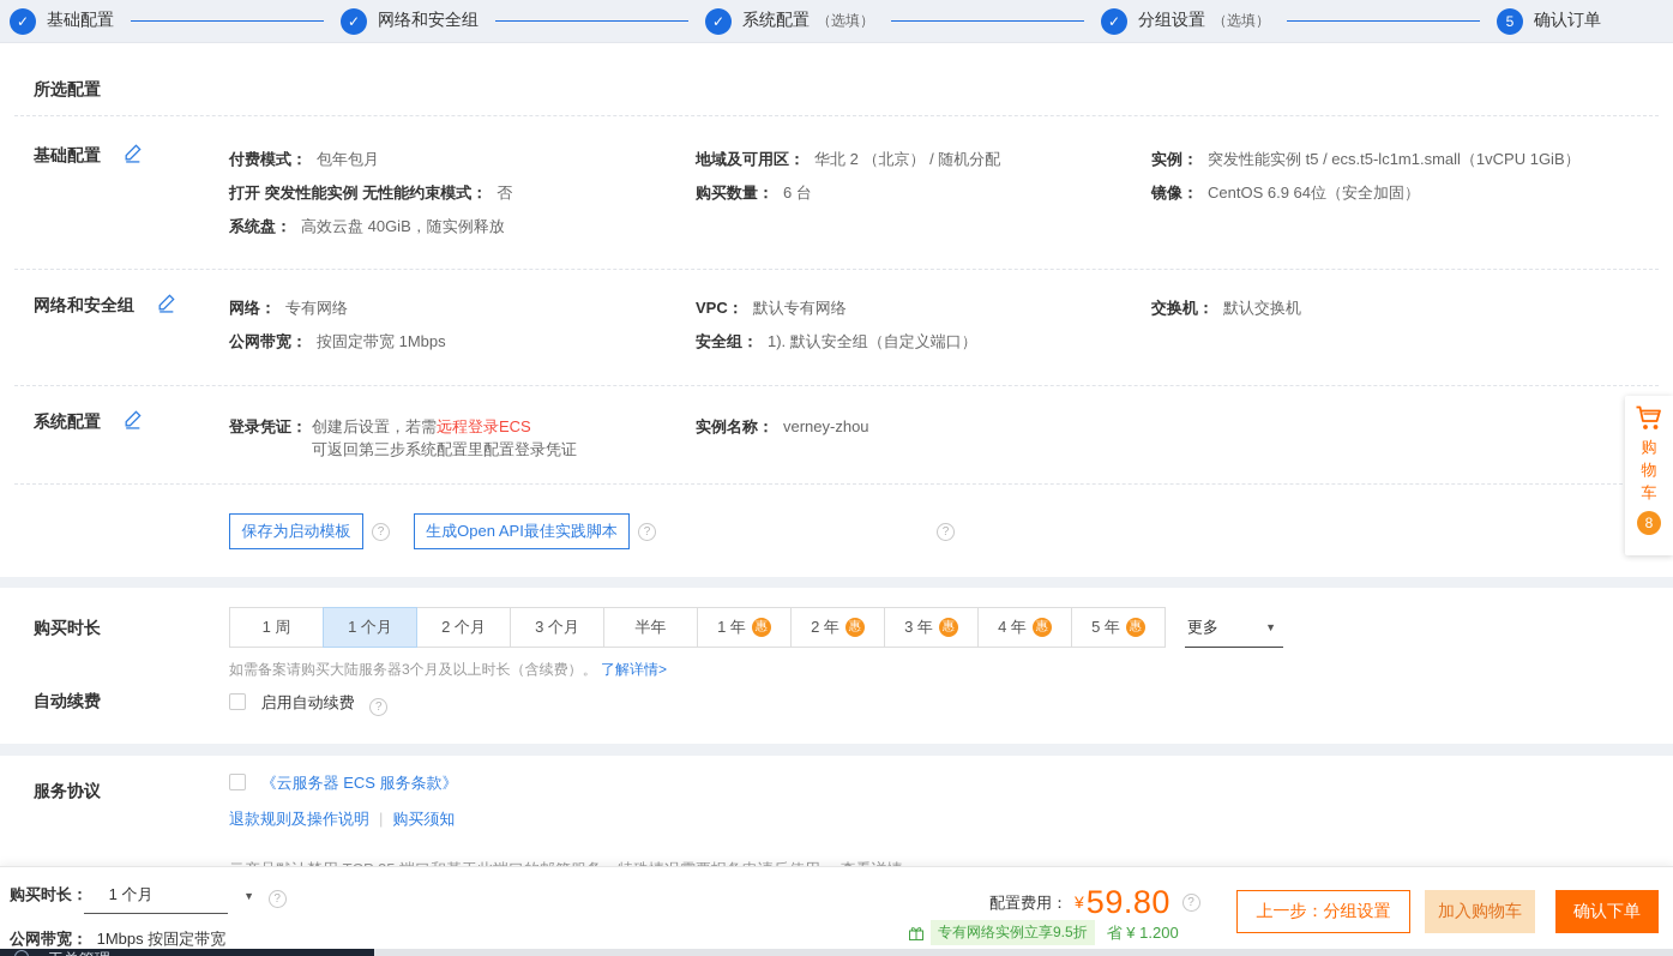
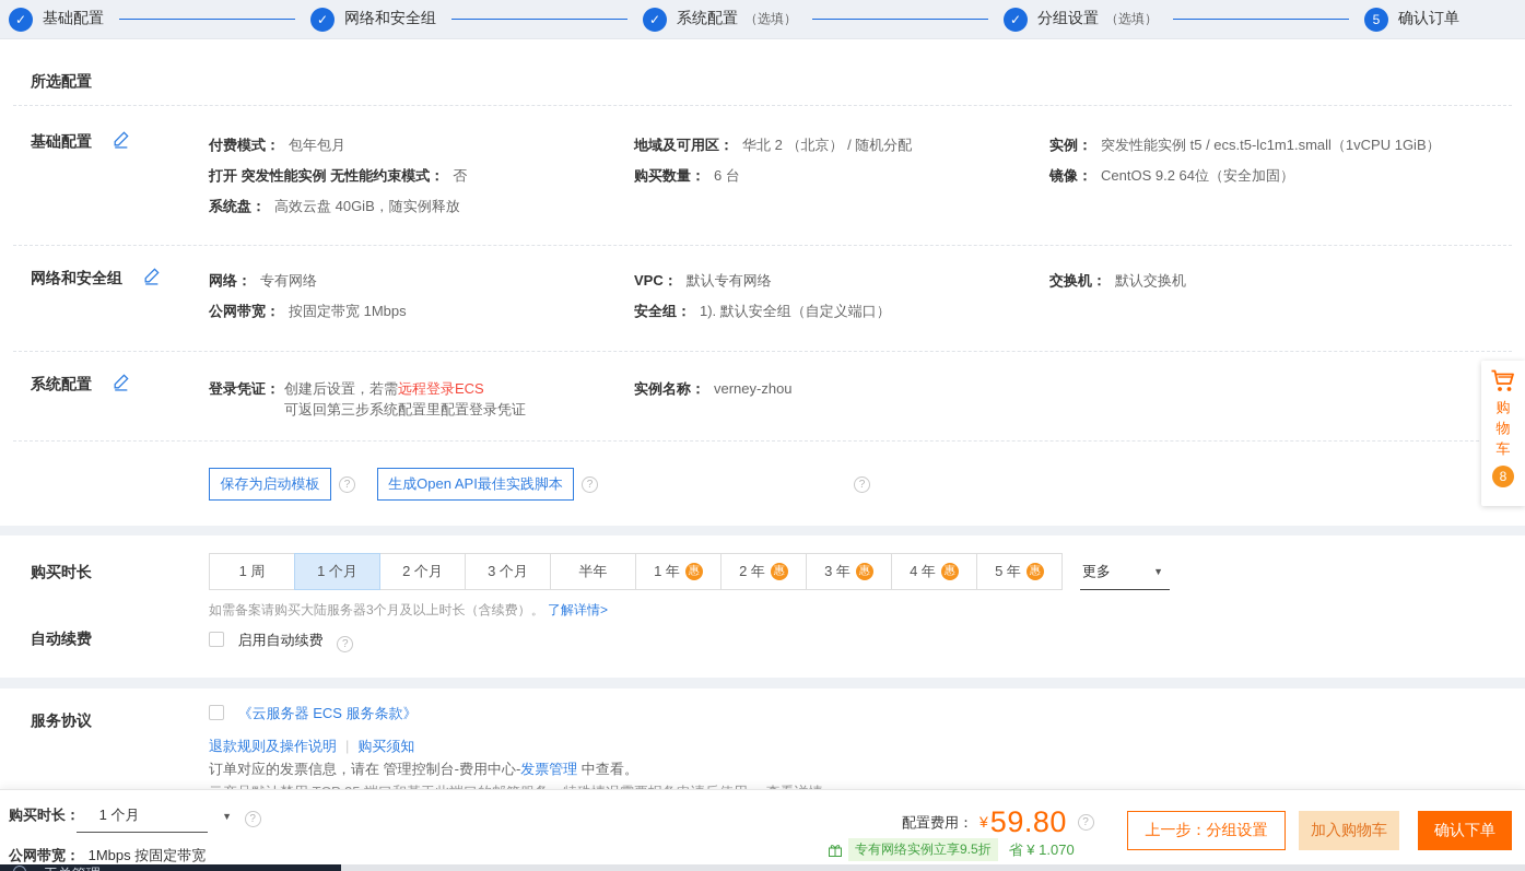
  ✓
  基础配置
  ✓
  网络和安全组
  ✓
  系统配置
  （选填）
  ✓
  分组设置
  （选填）
  5
  确认订单
  所选配置
  基础配置
  付费模式： 包年包月
  打开 突发性能实例 无性能约束模式： 否
  系统盘： 高效云盘 40GiB，随实例释放
  地域及可用区： 华北 2 （北京） / 随机分配
  购买数量： 6 台
  实例： 突发性能实例 t5 / ecs.t5-lc1m1.small（1vCPU 1GiB）
- 镜像： CentOS 6.9 64位（安全加固）
+ 镜像： CentOS 9.2 64位（安全加固）
  网络和安全组
  网络： 专有网络
  公网带宽： 按固定带宽 1Mbps
  VPC： 默认专有网络
  安全组： 1). 默认安全组（自定义端口）
  交换机： 默认交换机
  系统配置
  登录凭证：
  创建后设置，若需远程登录ECS
  可返回第三步系统配置里配置登录凭证
  实例名称： verney-zhou
  保存为启动模板
  ?
  生成Open API最佳实践脚本
  ?
  ?
  购买时长
  1 周
  1 个月
  2 个月
  3 个月
  半年
  1 年
  惠
  2 年
  惠
  3 年
  惠
  4 年
  惠
  5 年
  惠
  更多
  ▼
  如需备案请购买大陆服务器3个月及以上时长（含续费）。 了解详情>
  自动续费
  启用自动续费 ?
  服务协议
  《云服务器 ECS 服务条款》
  退款规则及操作说明 | 购买须知
+ 订单对应的发票信息，请在 管理控制台-费用中心-发票管理 中查看。
  购物车
  8
  购买时长： 1 个月 ▼ ?
  公网带宽： 1Mbps 按固定带宽
  配置费用： ¥ 59.80 ?
  专有网络实例立享9.5折
- 省 ¥ 1.200
+ 省 ¥ 1.070
  上一步：分组设置
  加入购物车
  确认下单
